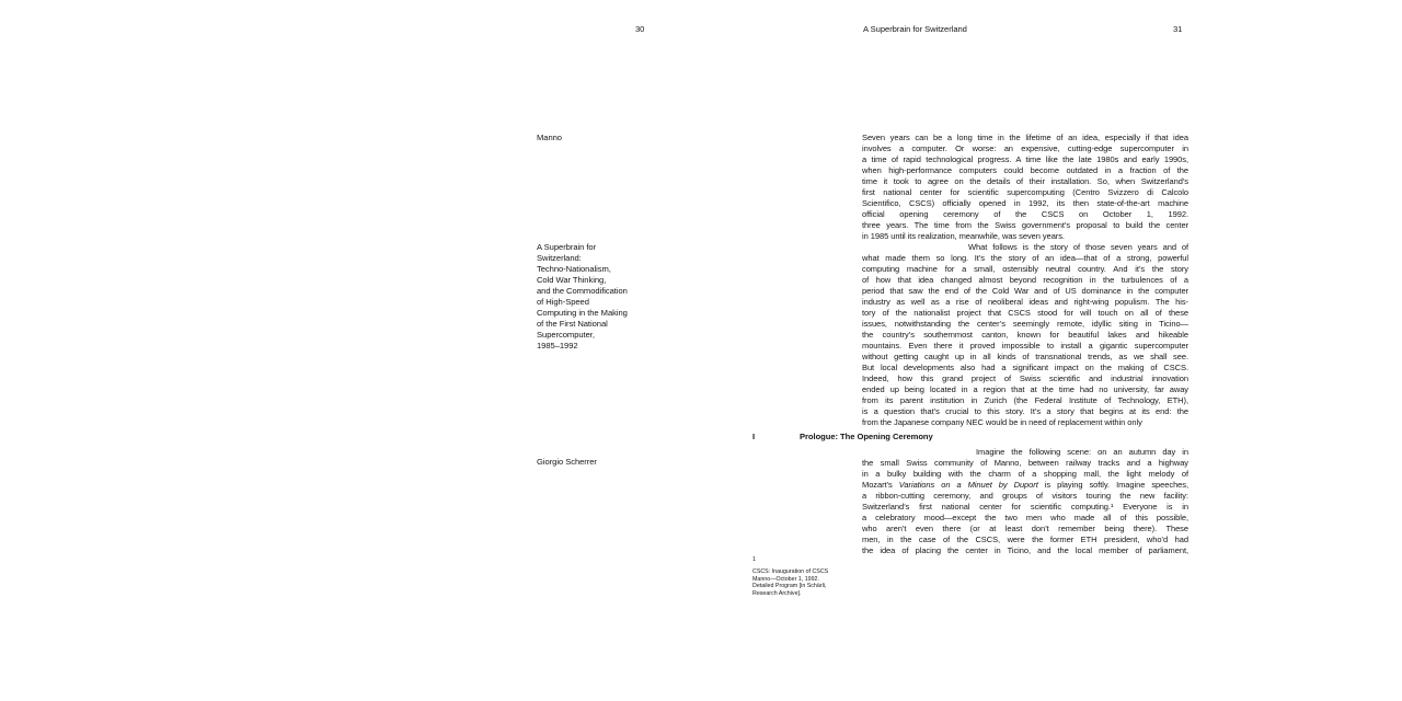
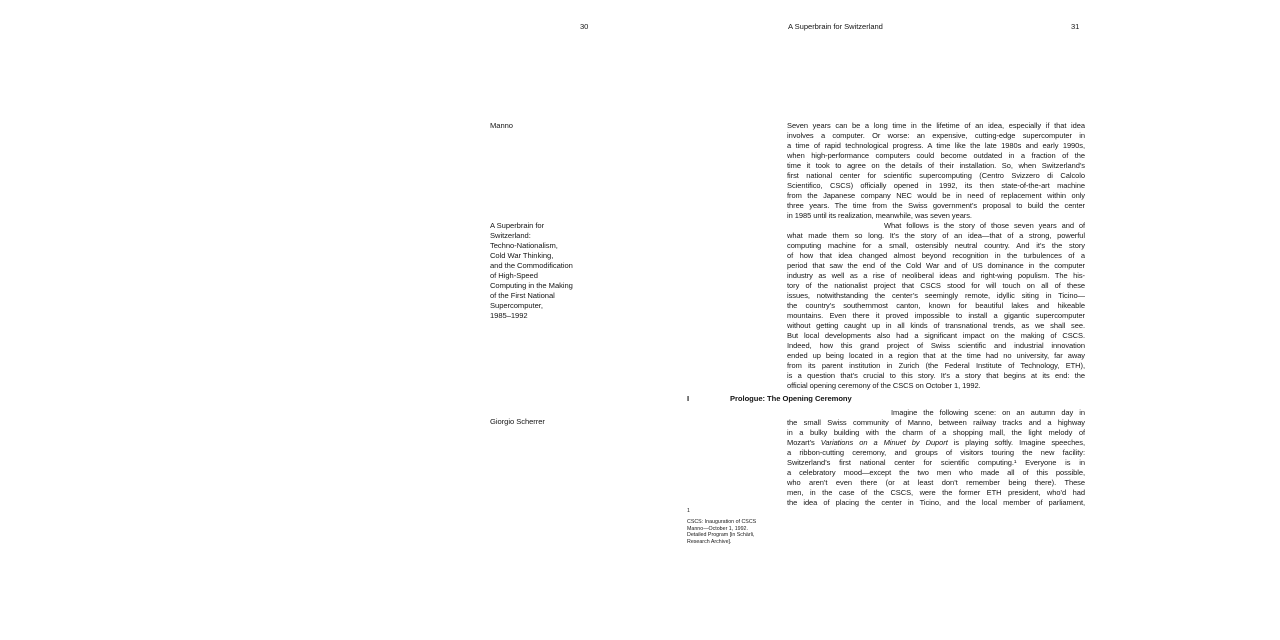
  30
  A Superbrain for Switzerland
  31
  Manno
  A Superbrain for
  Switzerland:
  Techno-Nationalism,
  Cold War Thinking,
  and the Commodification
  of High-Speed
  Computing in the Making
  of the First National
  Supercomputer,
  1985–1992
  Giorgio Scherrer
  Seven years can be a long time in the lifetime of an idea, especially if that idea
  involves a computer. Or worse: an expensive, cutting-edge supercomputer in
  a time of rapid technological progress. A time like the late 1980s and early 1990s,
  when high-performance computers could become outdated in a fraction of the
  time it took to agree on the details of their installation. So, when Switzerland’s
  first national center for scientific supercomputing (Centro Svizzero di Calcolo
  Scientifico, CSCS) officially opened in 1992, its then state-of-the-art machine
- official opening ceremony of the CSCS on October 1, 1992.
+ from the Japanese company NEC would be in need of replacement within only
  three years. The time from the Swiss government’s proposal to build the center
  in 1985 until its realization, meanwhile, was seven years.
  What follows is the story of those seven years and of
  what made them so long. It’s the story of an idea—that of a strong, powerful
  computing machine for a small, ostensibly neutral country. And it’s the story
  of how that idea changed almost beyond recognition in the turbulences of a
  period that saw the end of the Cold War and of US dominance in the computer
  industry as well as a rise of neoliberal ideas and right-wing populism. The his-
  tory of the nationalist project that CSCS stood for will touch on all of these
  issues, notwithstanding the center’s seemingly remote, idyllic siting in Ticino—
  the country’s southernmost canton, known for beautiful lakes and hikeable
  mountains. Even there it proved impossible to install a gigantic supercomputer
  without getting caught up in all kinds of transnational trends, as we shall see.
  But local developments also had a significant impact on the making of CSCS.
  Indeed, how this grand project of Swiss scientific and industrial innovation
  ended up being located in a region that at the time had no university, far away
  from its parent institution in Zurich (the Federal Institute of Technology, ETH),
  is a question that’s crucial to this story. It’s a story that begins at its end: the
- from the Japanese company NEC would be in need of replacement within only
+ official opening ceremony of the CSCS on October 1, 1992.
  I Prologue: The Opening Ceremony
  Imagine the following scene: on an autumn day in
  the small Swiss community of Manno, between railway tracks and a highway
  in a bulky building with the charm of a shopping mall, the light melody of
  Mozart’s Variations on a Minuet by Duport is playing softly. Imagine speeches,
  a ribbon-cutting ceremony, and groups of visitors touring the new facility:
  Switzerland’s first national center for scientific computing.¹ Everyone is in
  a celebratory mood—except the two men who made all of this possible,
  who aren’t even there (or at least don’t remember being there). These
  men, in the case of the CSCS, were the former ETH president, who’d had
  the idea of placing the center in Ticino, and the local member of parliament,
